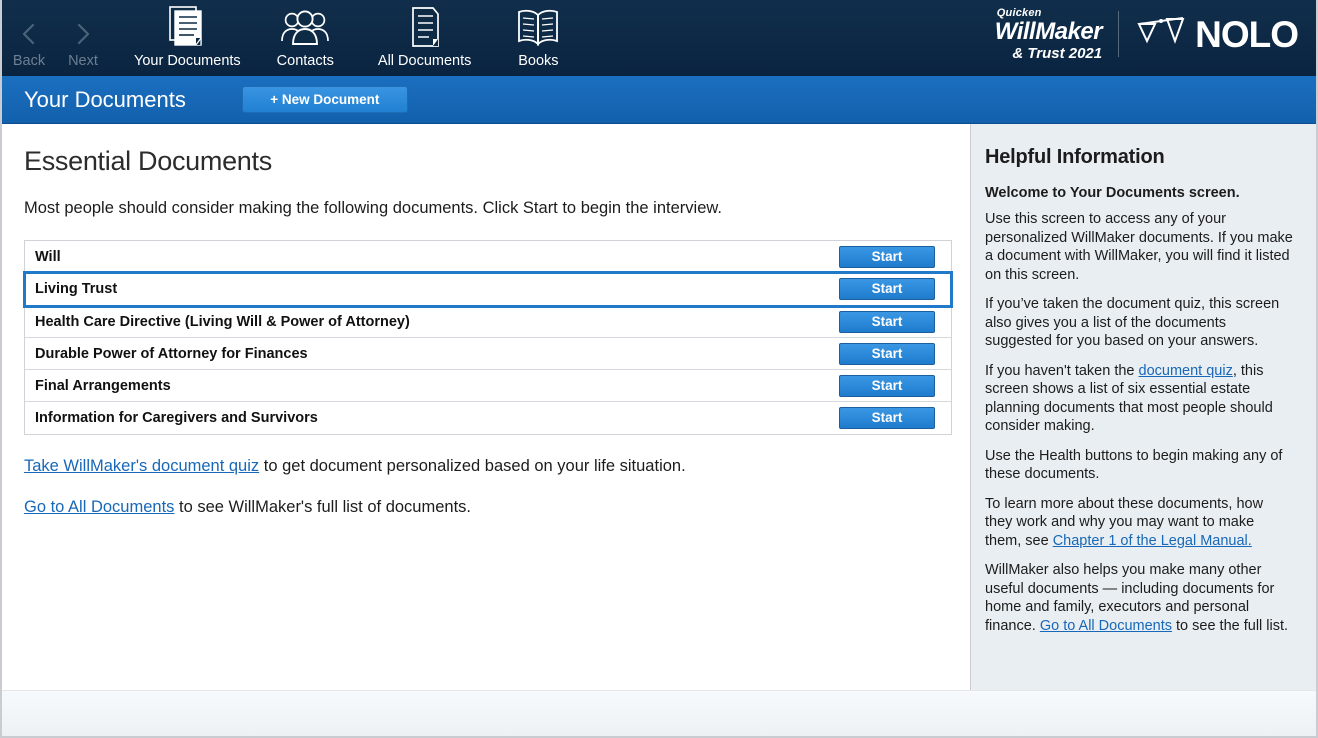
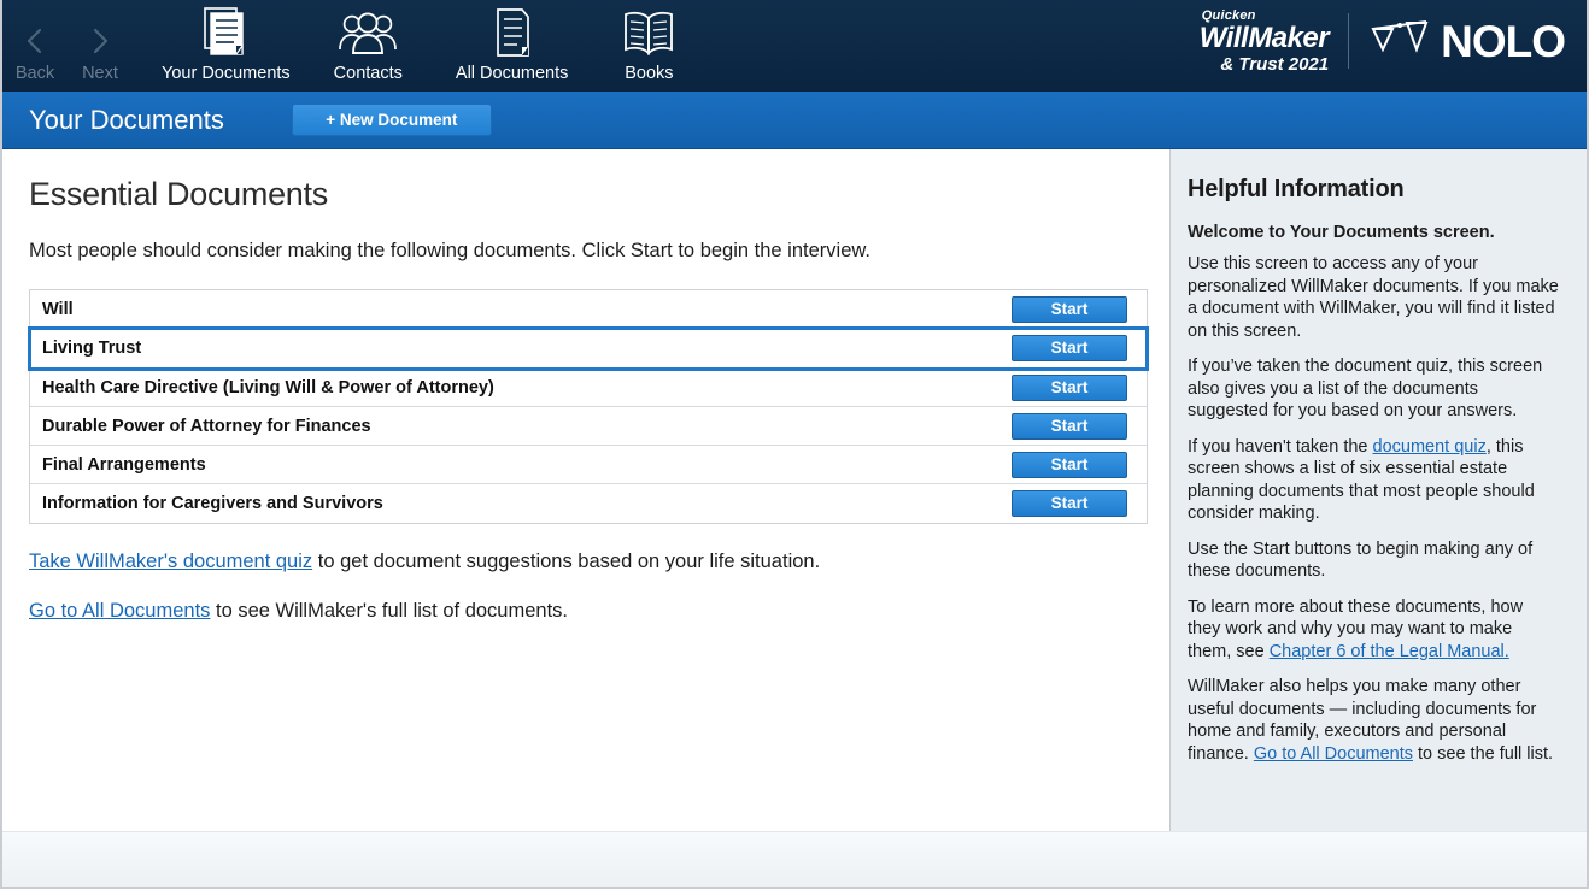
  Back
  Next
  Your Documents
  Contacts
  All Documents
  Books
  Quicken
  WillMaker
  & Trust 2021
  NOLO
  Your Documents
  + New Document
  Essential Documents
  Most people should consider making the following documents. Click Start to begin the interview.
  Will
  Start
  Living Trust
  Start
  Health Care Directive (Living Will & Power of Attorney)
  Start
  Durable Power of Attorney for Finances
  Start
  Final Arrangements
  Start
  Information for Caregivers and Survivors
  Start
- Take WillMaker's document quiz to get document personalized based on your life situation.
+ Take WillMaker's document quiz to get document suggestions based on your life situation.
  Go to All Documents to see WillMaker's full list of documents.
  Helpful Information
  Welcome to Your Documents screen.
  Use this screen to access any of your personalized WillMaker documents. If you make a document with WillMaker, you will find it listed on this screen.
  If you’ve taken the document quiz, this screen also gives you a list of the documents suggested for you based on your answers.
  If you haven't taken the document quiz, this screen shows a list of six essential estate planning documents that most people should consider making.
- Use the Health buttons to begin making any of these documents.
+ Use the Start buttons to begin making any of these documents.
- To learn more about these documents, how they work and why you may want to make them, see Chapter 1 of the Legal Manual.
+ To learn more about these documents, how they work and why you may want to make them, see Chapter 6 of the Legal Manual.
  WillMaker also helps you make many other useful documents — including documents for home and family, executors and personal finance. Go to All Documents to see the full list.
